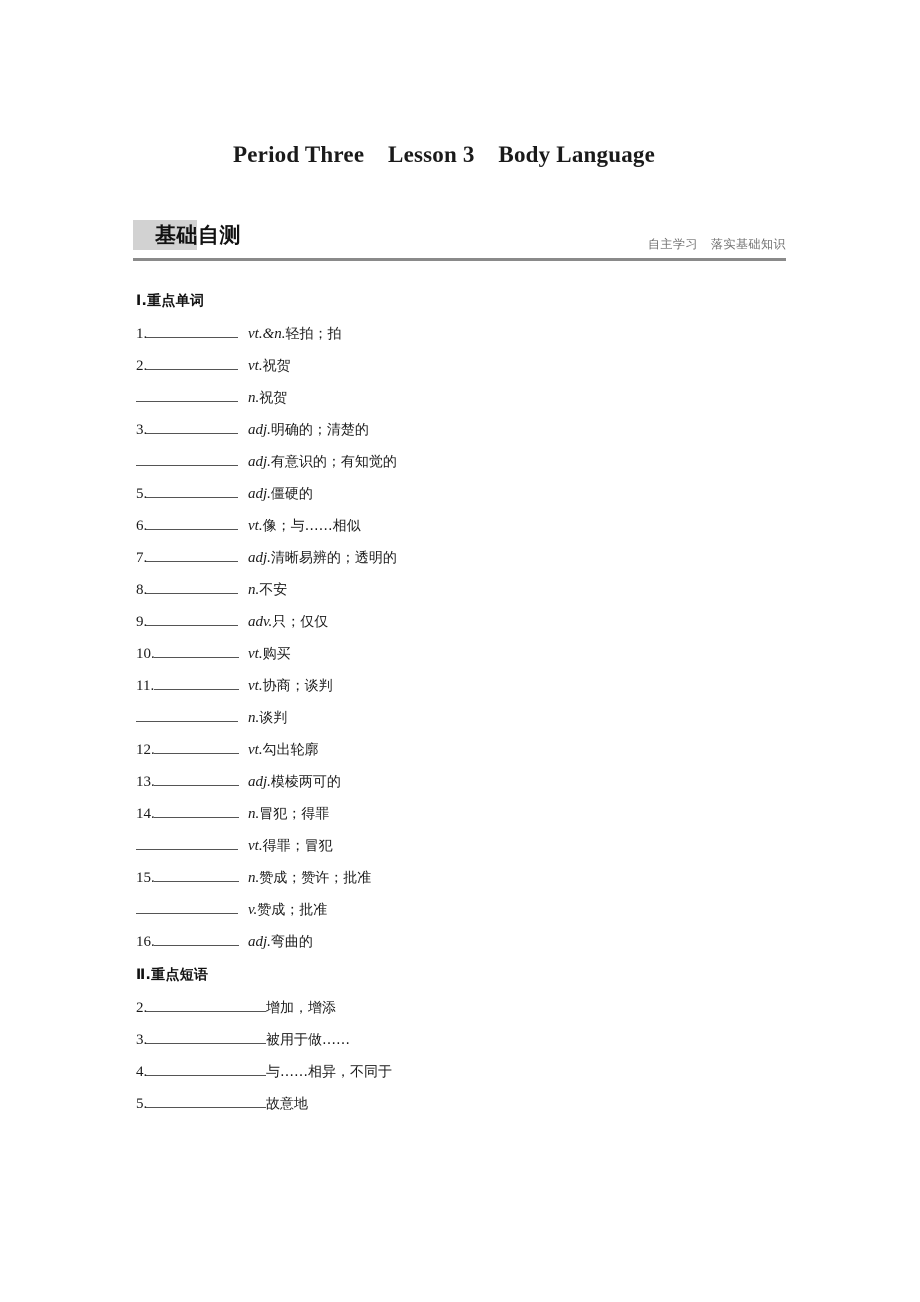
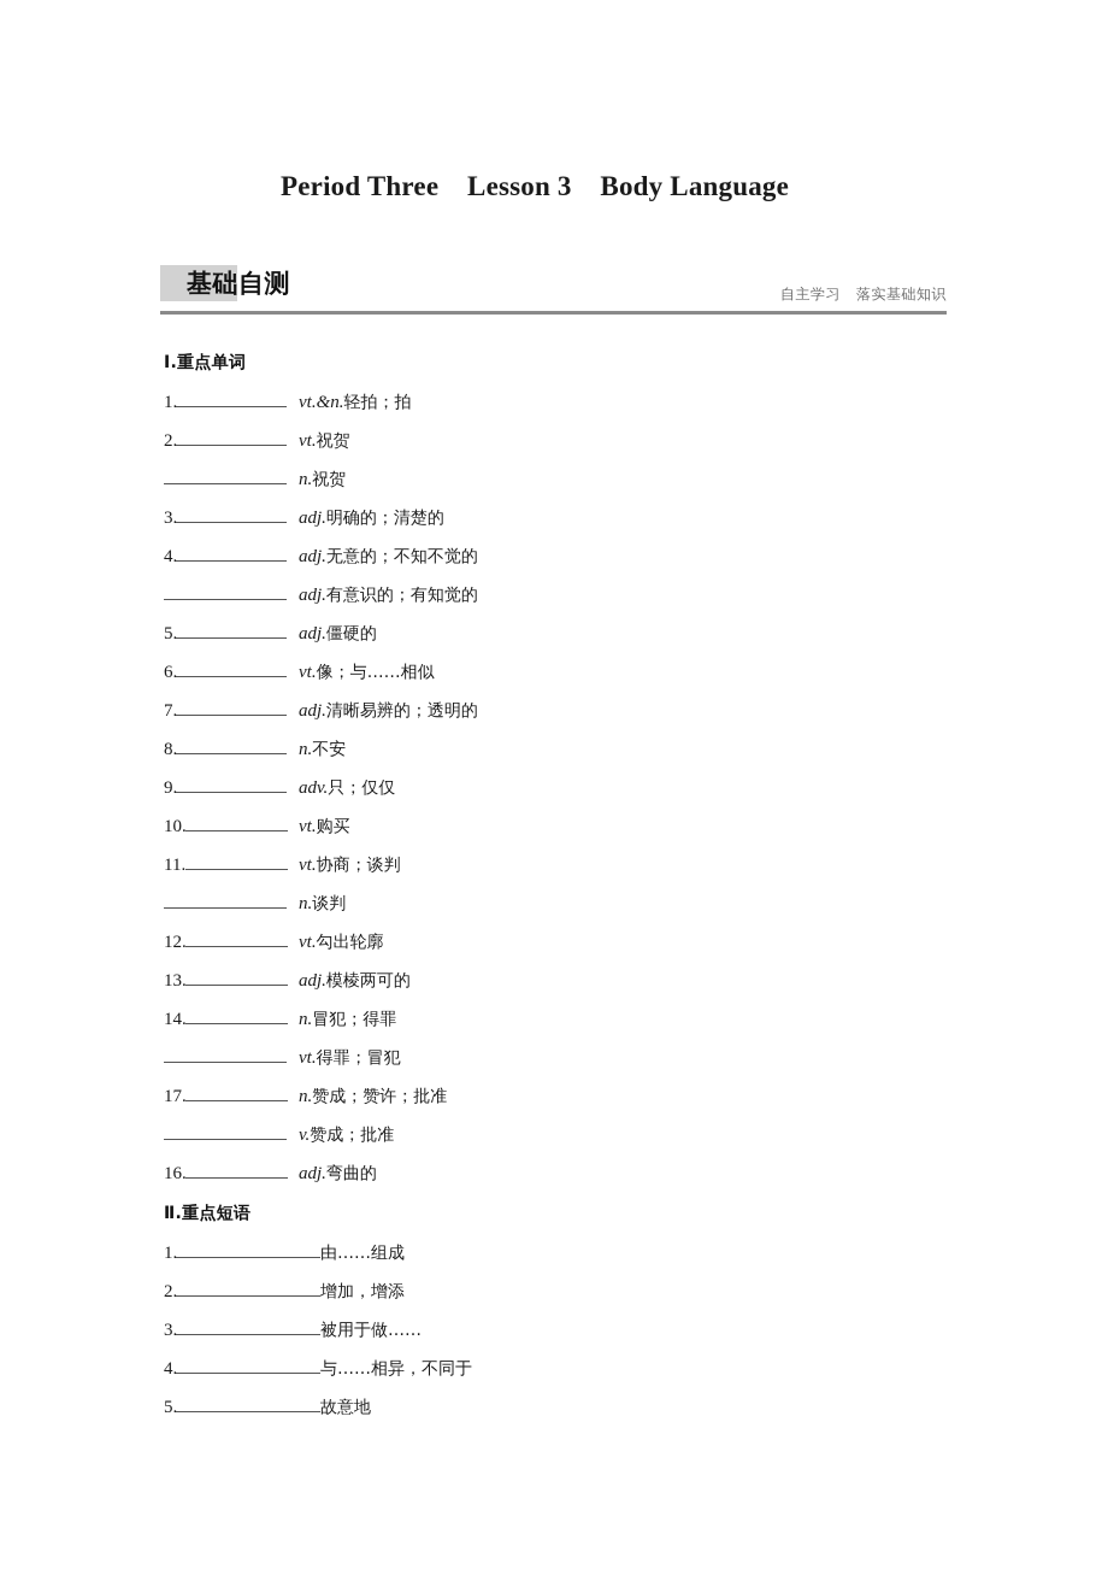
  Period Three Lesson 3 Body Language
  基础自测
  自主学习 落实基础知识
  Ⅰ.重点单词
  1. vt.&n.轻拍；拍
  2. vt.祝贺
  n.祝贺
  3. adj.明确的；清楚的
+ 4. adj.无意的；不知不觉的
  adj.有意识的；有知觉的
  5. adj.僵硬的
  6. vt.像；与……相似
  7. adj.清晰易辨的；透明的
  8. n.不安
  9. adv.只；仅仅
  10. vt.购买
  11. vt.协商；谈判
  n.谈判
  12. vt.勾出轮廓
  13. adj.模棱两可的
  14. n.冒犯；得罪
  vt.得罪；冒犯
- 15. n.赞成；赞许；批准
+ 17. n.赞成；赞许；批准
  v.赞成；批准
  16. adj.弯曲的
  Ⅱ.重点短语
+ 1. 由……组成
  2. 增加，增添
  3. 被用于做……
  4. 与……相异，不同于
  5. 故意地
